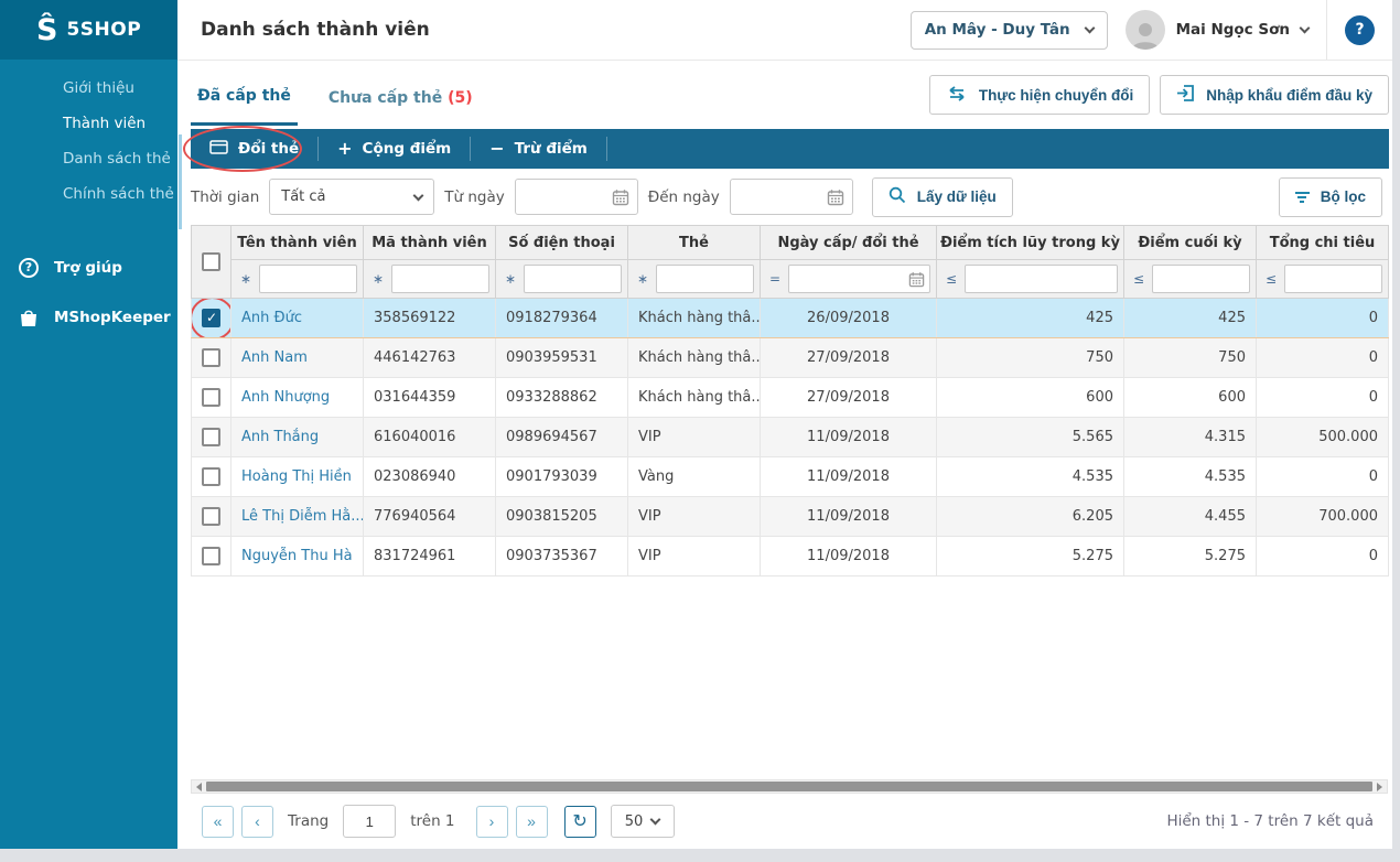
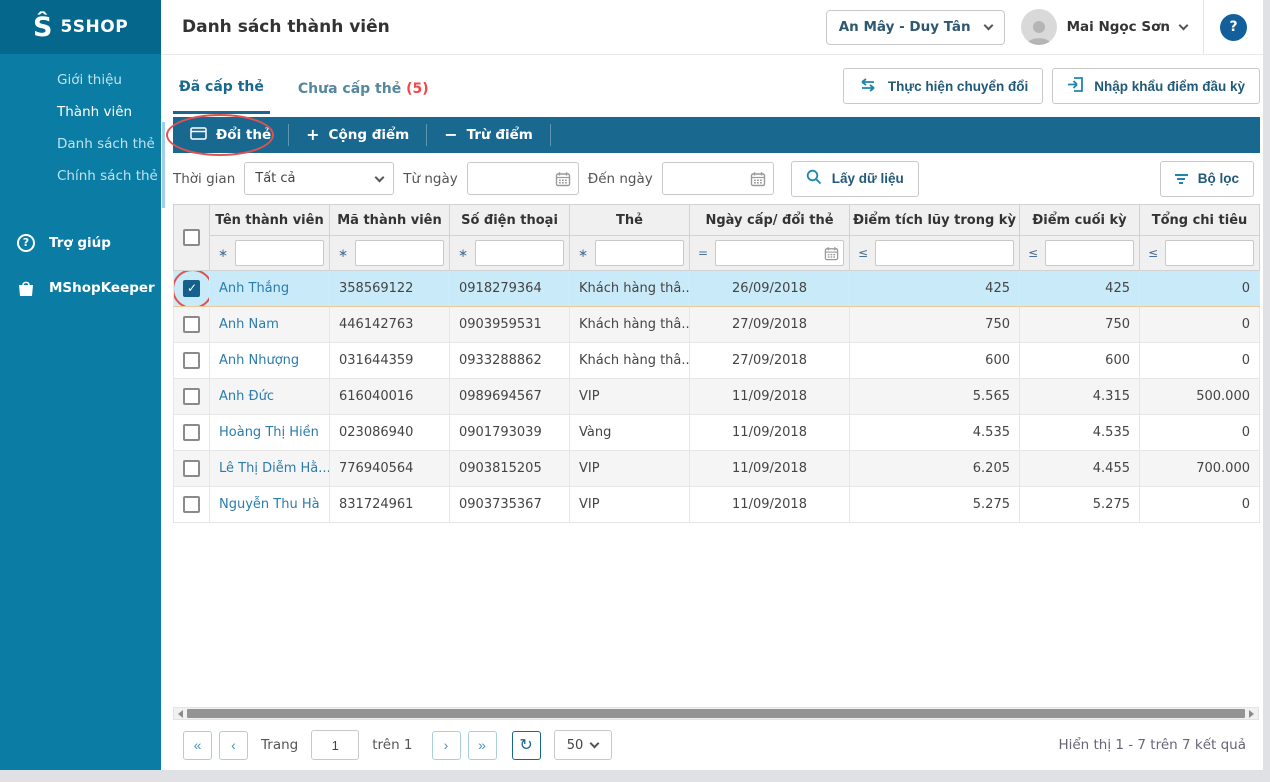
  Ŝ
  5SHOP
  Giới thiệu
  Thành viên
  Danh sách thẻ
  Chính sách thẻ
  ?
  Trợ giúp
  MShopKeeper
  Danh sách thành viên
  An Mây - Duy Tân
  Mai Ngọc Sơn
  ?
  Đã cấp thẻ
  Chưa cấp thẻ (5)
  Thực hiện chuyển đổi
  Nhập khẩu điểm đầu kỳ
  Đổi thẻ
  +
  Cộng điểm
  −
  Trừ điểm
  Thời gian
  Tất cả
  Từ ngày
  Đến ngày
  Lấy dữ liệu
  Bộ lọc
  	Tên thành viên	Mã thành viên	Số điện thoại	Thẻ	Ngày cấp/ đổi thẻ	Điểm tích lũy trong kỳ	Điểm cuối kỳ	Tổng chi tiêu
  ∗	∗	∗	∗	=	≤	≤	≤
- 	Anh Đức	358569122	0918279364	Khách hàng thâ..	26/09/2018	425	425	0
+ 	Anh Thắng	358569122	0918279364	Khách hàng thâ..	26/09/2018	425	425	0
  	Anh Nam	446142763	0903959531	Khách hàng thâ..	27/09/2018	750	750	0
  	Anh Nhượng	031644359	0933288862	Khách hàng thâ..	27/09/2018	600	600	0
- 	Anh Thắng	616040016	0989694567	VIP	11/09/2018	5.565	4.315	500.000
+ 	Anh Đức	616040016	0989694567	VIP	11/09/2018	5.565	4.315	500.000
  	Hoàng Thị Hiền	023086940	0901793039	Vàng	11/09/2018	4.535	4.535	0
  	Lê Thị Diễm Hằ...	776940564	0903815205	VIP	11/09/2018	6.205	4.455	700.000
  	Nguyễn Thu Hà	831724961	0903735367	VIP	11/09/2018	5.275	5.275	0
  «
  ‹
  Trang
  1
  trên 1
  ›
  »
  ↻
  50
  Hiển thị 1 - 7 trên 7 kết quả
